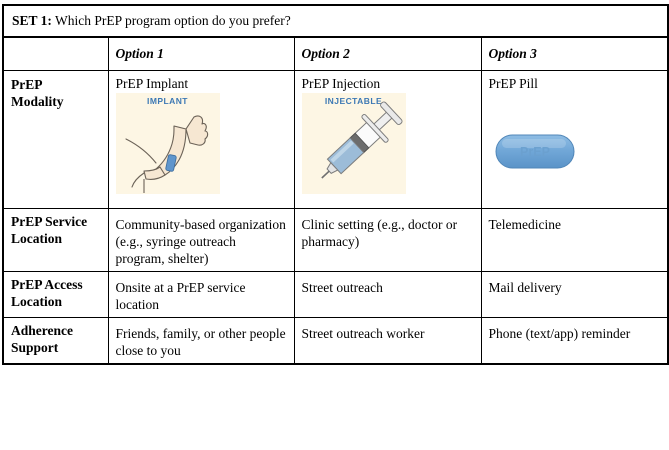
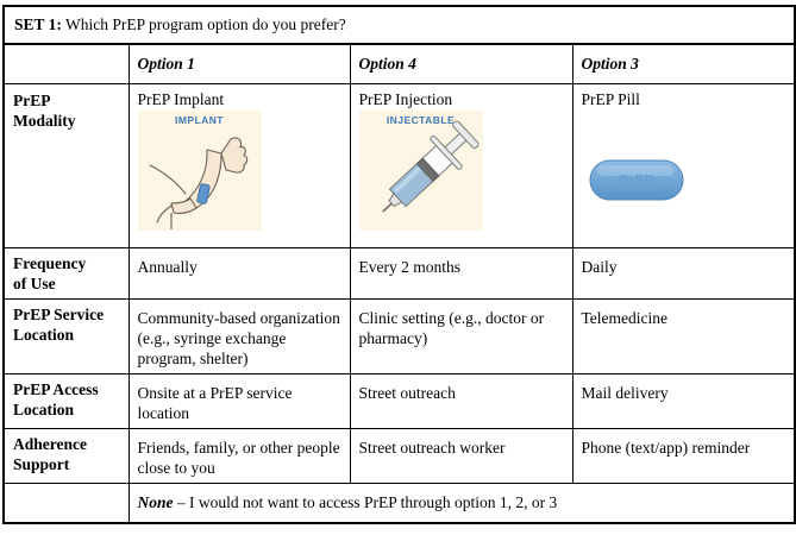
  SET 1: Which PrEP program option do you prefer?
- 	Option 1	Option 2	Option 3
+ 	Option 1	Option 4	Option 3
  PrEP Modality	PrEP Implant IMPLANT	PrEP Injection INJECTABLE	PrEP Pill PrEP
+ Frequency of Use	Annually	Every 2 months	Daily
- PrEP Service Location	Community-based organization (e.g., syringe outreach program, shelter)	Clinic setting (e.g., doctor or pharmacy)	Telemedicine
+ PrEP Service Location	Community-based organization (e.g., syringe exchange program, shelter)	Clinic setting (e.g., doctor or pharmacy)	Telemedicine
  PrEP Access Location	Onsite at a PrEP service location	Street outreach	Mail delivery
  Adherence Support	Friends, family, or other people close to you	Street outreach worker	Phone (text/app) reminder
+ 	None – I would not want to access PrEP through option 1, 2, or 3
